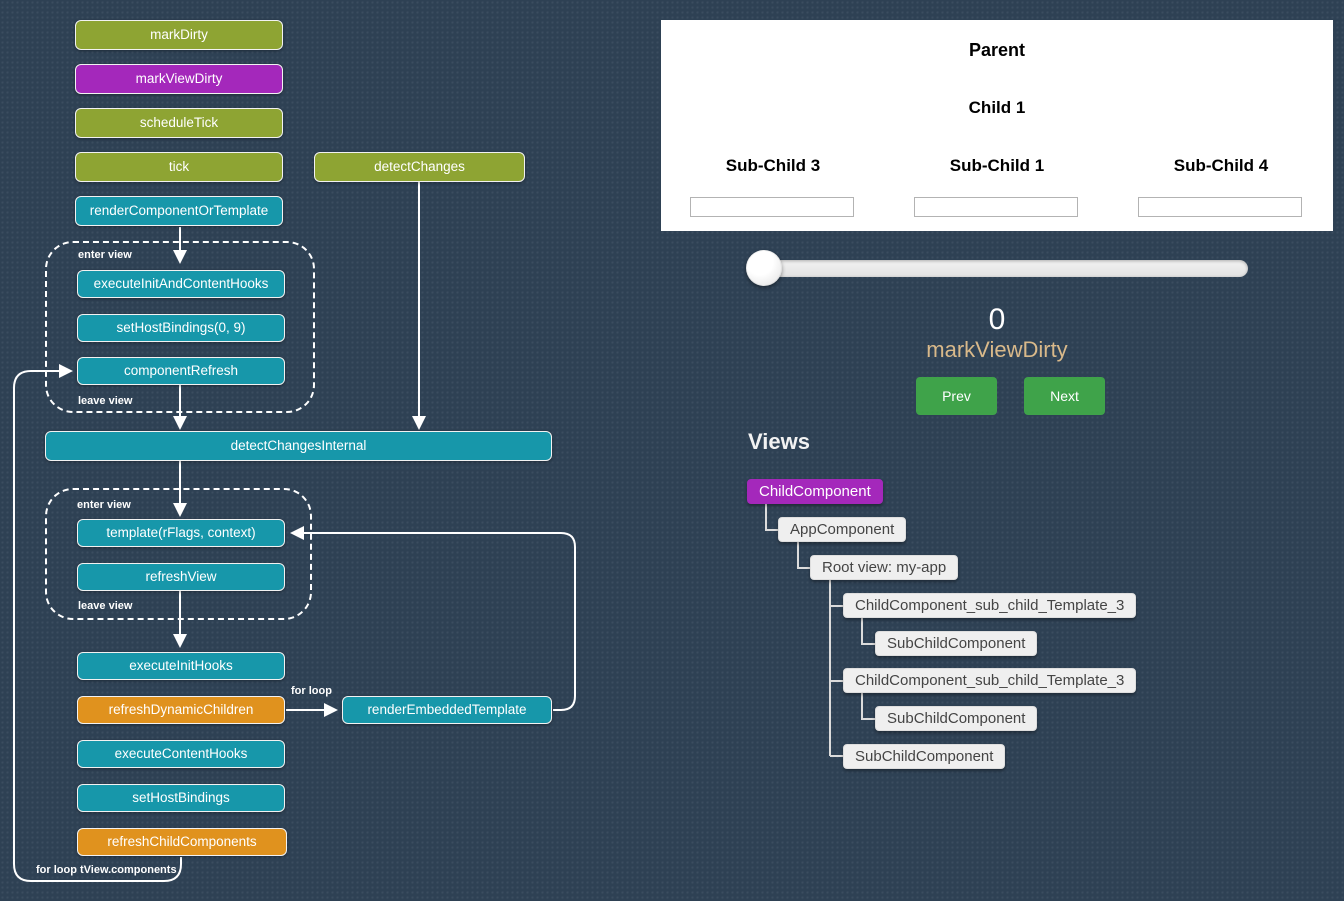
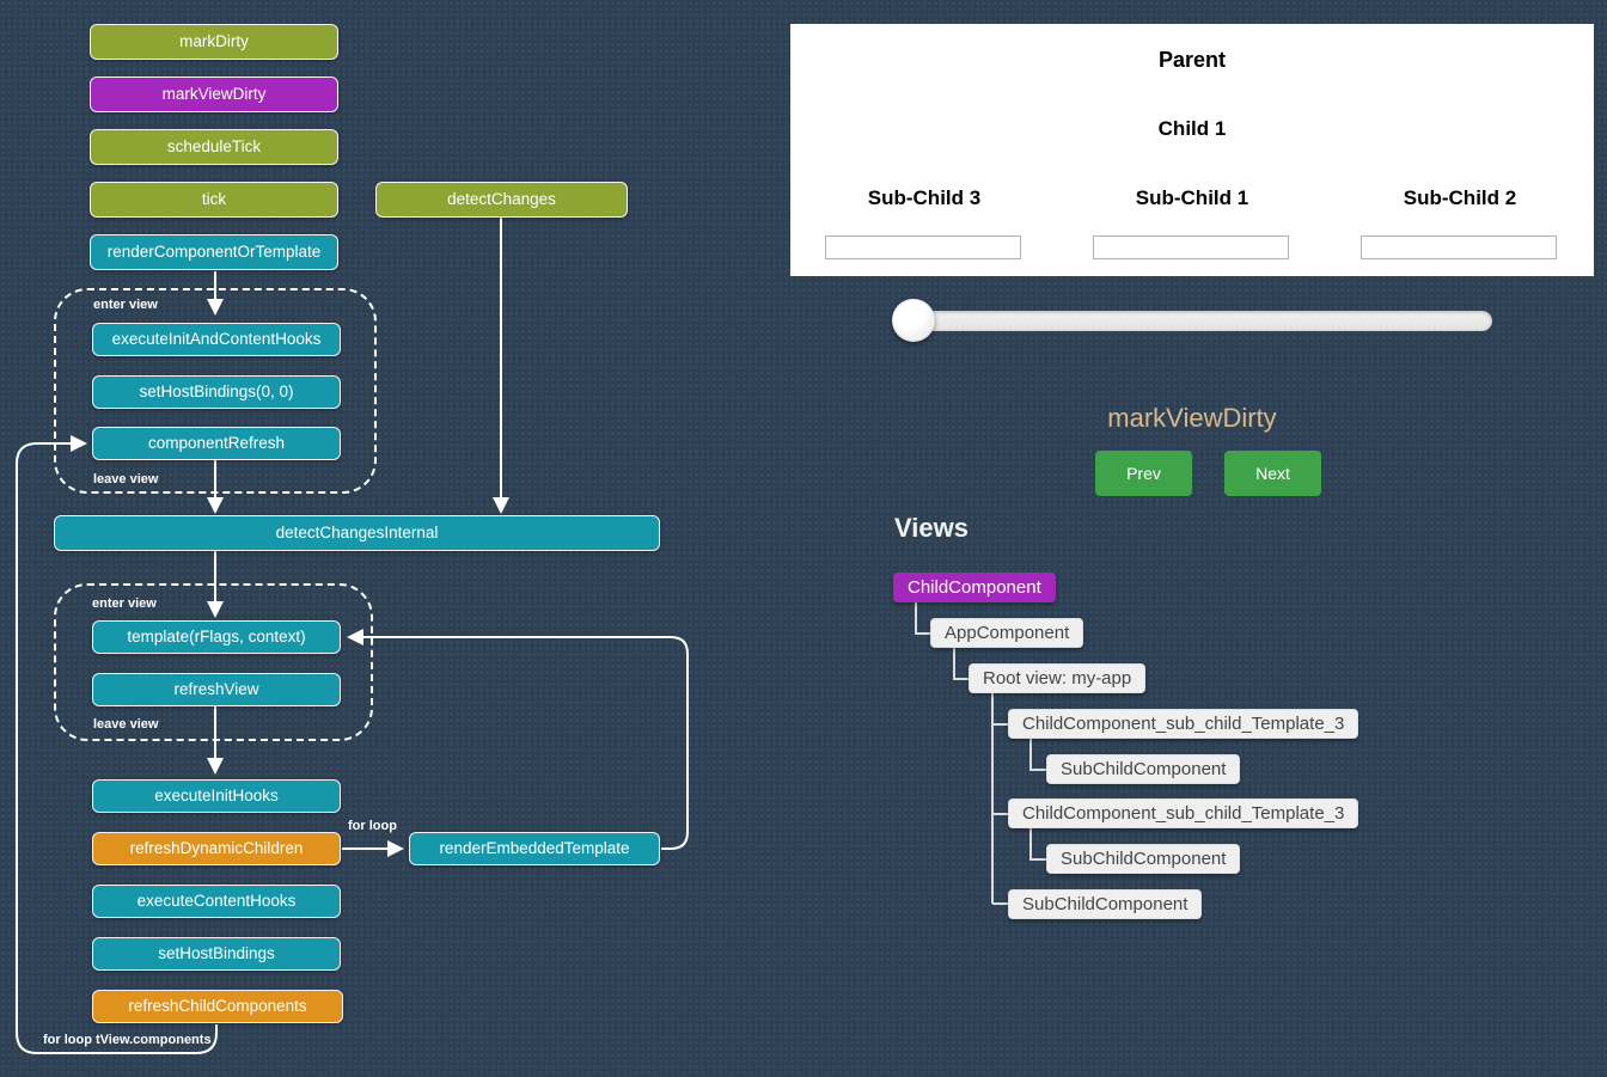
  enter view
  leave view
  enter view
  leave view
  for loop
  for loop tView.components
  markDirty
  markViewDirty
  scheduleTick
  tick
  detectChanges
  renderComponentOrTemplate
  executeInitAndContentHooks
- setHostBindings(0, 9)
+ setHostBindings(0, 0)
  componentRefresh
  detectChangesInternal
  template(rFlags, context)
  refreshView
  executeInitHooks
  refreshDynamicChildren
  renderEmbeddedTemplate
  executeContentHooks
  setHostBindings
  refreshChildComponents
  Parent
  Child 1
  Sub-Child 3
  Sub-Child 1
- Sub-Child 4
+ Sub-Child 2
- 0
  markViewDirty
  Prev
  Next
  Views
  ChildComponent
  AppComponent
  Root view: my-app
  ChildComponent_sub_child_Template_3
  SubChildComponent
  ChildComponent_sub_child_Template_3
  SubChildComponent
  SubChildComponent
